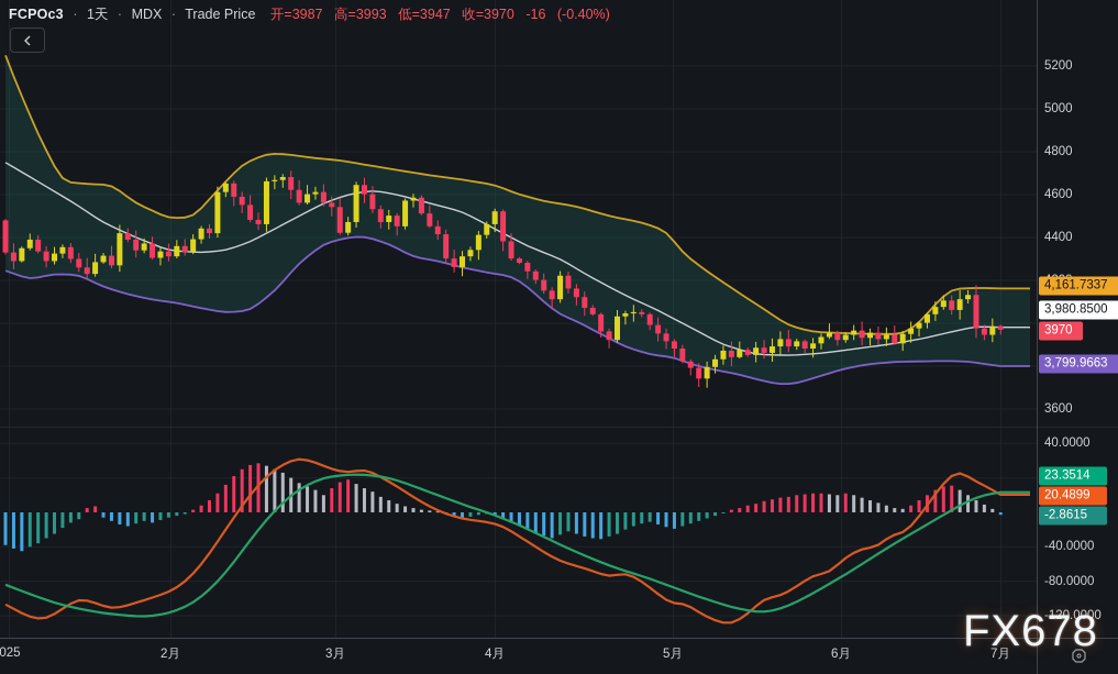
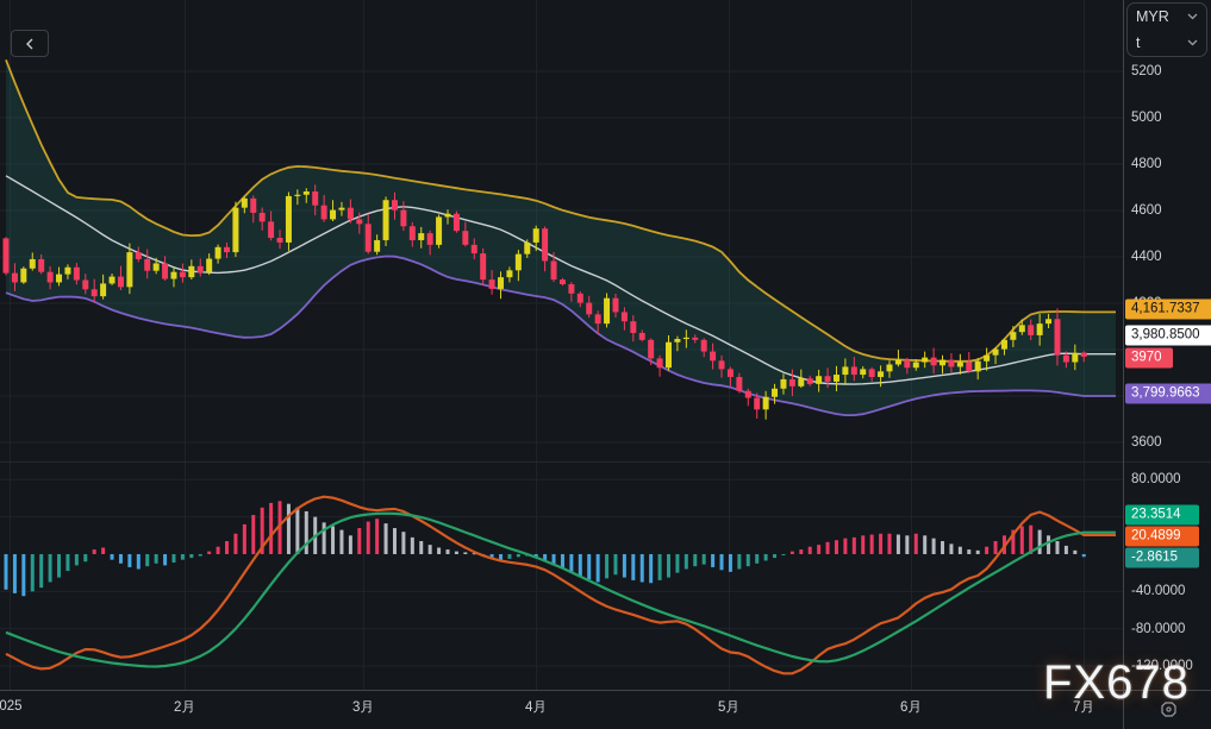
- FCPOc3 · 1天 · MDX · Trade Price 开=3987 高=3993 低=3947 收=3970 -16 (-0.40%)
  5200
  5000
  4800
  4600
  4400
  3600
- 40.0000
+ 80.0000
  -40.0000
  -80.0000
  -120.0000
  4,161.7337
  3,980.8500
  3970
  3,799.9663
  23.3514
  20.4899
  -2.8615
+ MYR
+ t
  025
  2月
  3月
  4月
  5月
  6月
  7月
  FX678
